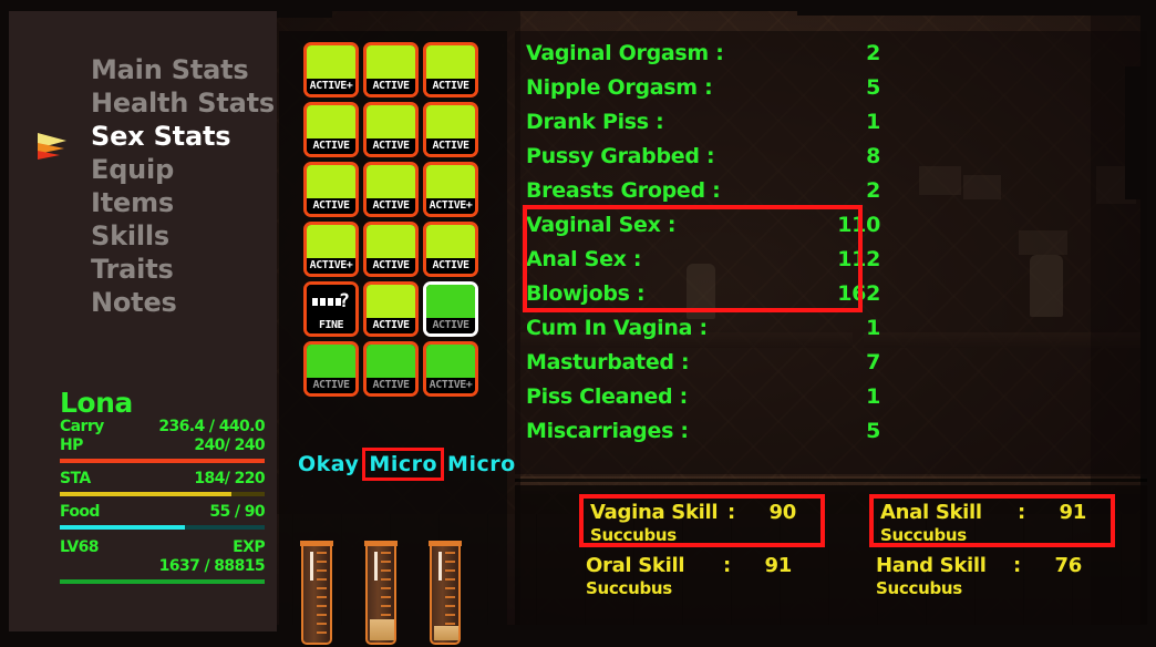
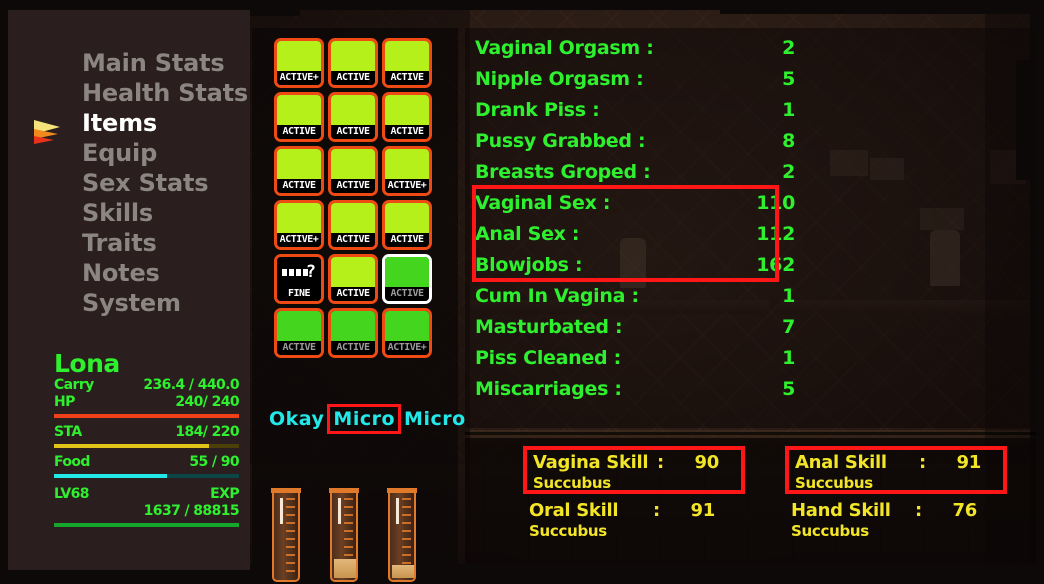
  Main Stats
  Health Stats
- Sex Stats
+ Items
  Equip
- Items
+ Sex Stats
  Skills
  Traits
  Notes
+ System
  Lona
  Carry
  236.4 / 440.0
  HP
  240/ 240
  STA
  184/ 220
  Food
  55 / 90
  LV68
  EXP
  1637 / 88815
  ACTIVE+
  ACTIVE
  ACTIVE
  ACTIVE
  ACTIVE
  ACTIVE
  ACTIVE
  ACTIVE
  ACTIVE+
  ACTIVE+
  ACTIVE
  ACTIVE
  ?
  FINE
  ACTIVE
  ACTIVE
  ACTIVE
  ACTIVE
  ACTIVE+
  Okay
  Micro
  Micro
  Vaginal Orgasm :
  2
  Nipple Orgasm :
  5
  Drank Piss :
  1
  Pussy Grabbed :
  8
  Breasts Groped :
  2
  Vaginal Sex :
  110
  Anal Sex :
  112
  Blowjobs :
  162
  Cum In Vagina :
  1
  Masturbated :
  7
  Piss Cleaned :
  1
  Miscarriages :
  5
  Vagina Skill
  :
  90
  Succubus
  Anal Skill
  :
  91
  Succubus
  Oral Skill
  :
  91
  Succubus
  Hand Skill
  :
  76
  Succubus
